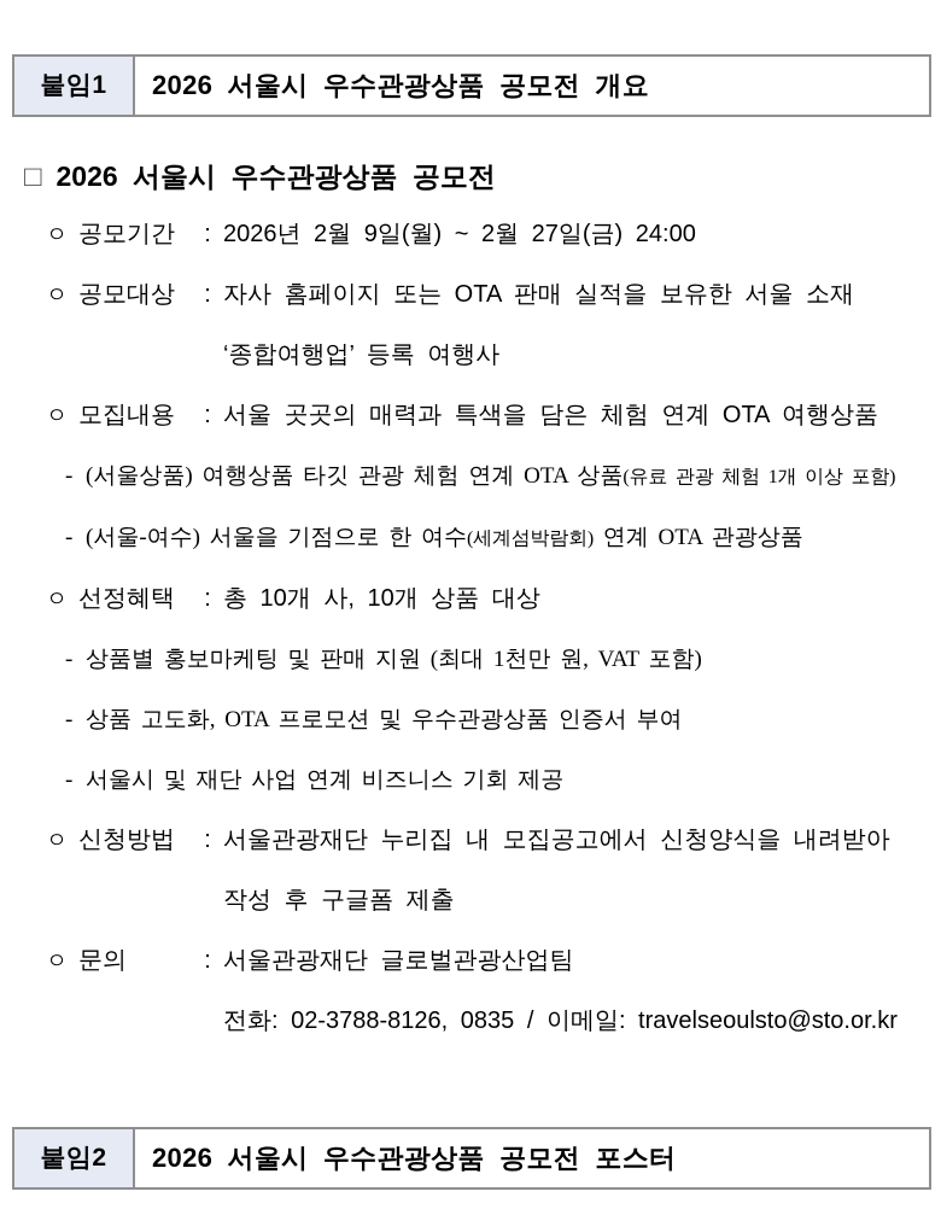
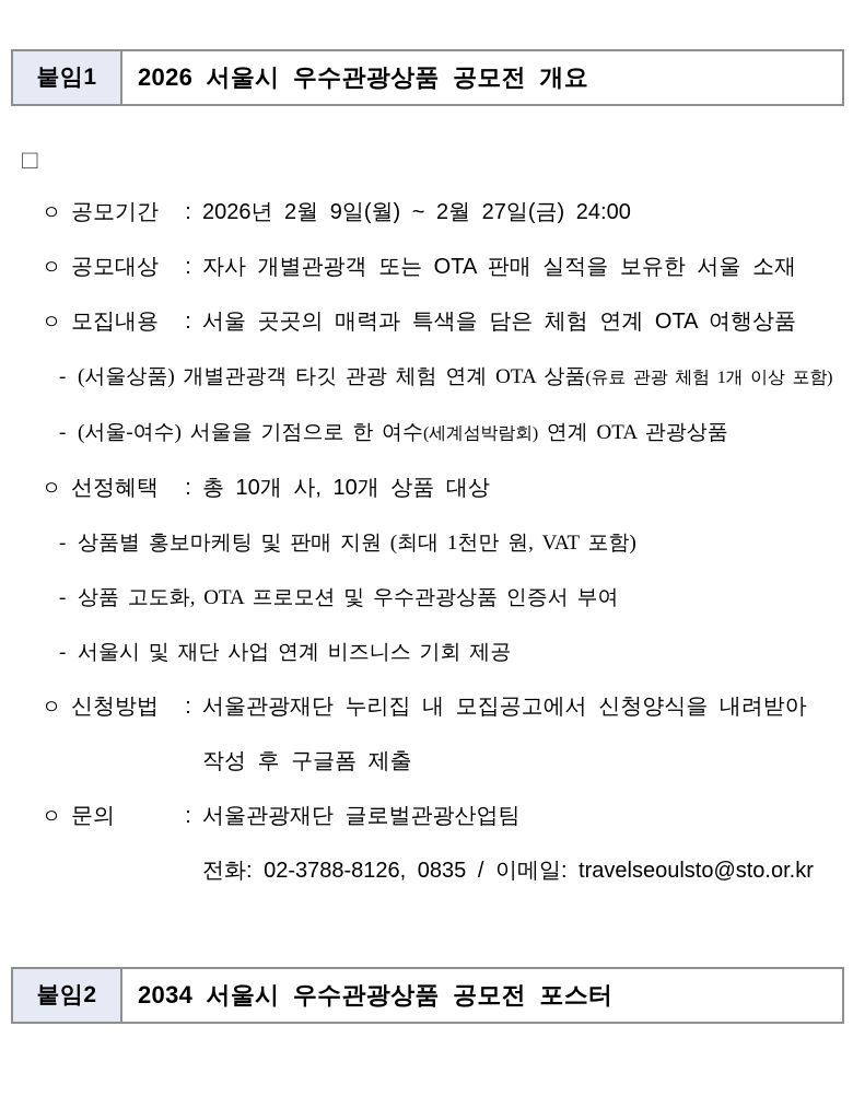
  붙임1
  2026 서울시 우수관광상품 공모전 개요
  □
- 2026 서울시 우수관광상품 공모전
  ㅇ
  공모기간
  :
  2026년 2월 9일(월) ~ 2월 27일(금) 24:00
  ㅇ
  공모대상
  :
- 자사 홈페이지 또는 OTA 판매 실적을 보유한 서울 소재
+ 자사 개별관광객 또는 OTA 판매 실적을 보유한 서울 소재
- ‘종합여행업’ 등록 여행사
  ㅇ
  모집내용
  :
  서울 곳곳의 매력과 특색을 담은 체험 연계 OTA 여행상품
  -
- (서울상품) 여행상품 타깃 관광 체험 연계 OTA 상품(유료 관광 체험 1개 이상 포함)
+ (서울상품) 개별관광객 타깃 관광 체험 연계 OTA 상품(유료 관광 체험 1개 이상 포함)
  -
  (서울-여수) 서울을 기점으로 한 여수(세계섬박람회) 연계 OTA 관광상품
  ㅇ
  선정혜택
  :
  총 10개 사, 10개 상품 대상
  -
  상품별 홍보마케팅 및 판매 지원 (최대 1천만 원, VAT 포함)
  -
  상품 고도화, OTA 프로모션 및 우수관광상품 인증서 부여
  -
  서울시 및 재단 사업 연계 비즈니스 기회 제공
  ㅇ
  신청방법
  :
  서울관광재단 누리집 내 모집공고에서 신청양식을 내려받아
  작성 후 구글폼 제출
  ㅇ
  문의
  :
  서울관광재단 글로벌관광산업팀
  전화: 02-3788-8126, 0835 / 이메일: travelseoulsto@sto.or.kr
  붙임2
- 2026 서울시 우수관광상품 공모전 포스터
+ 2034 서울시 우수관광상품 공모전 포스터
